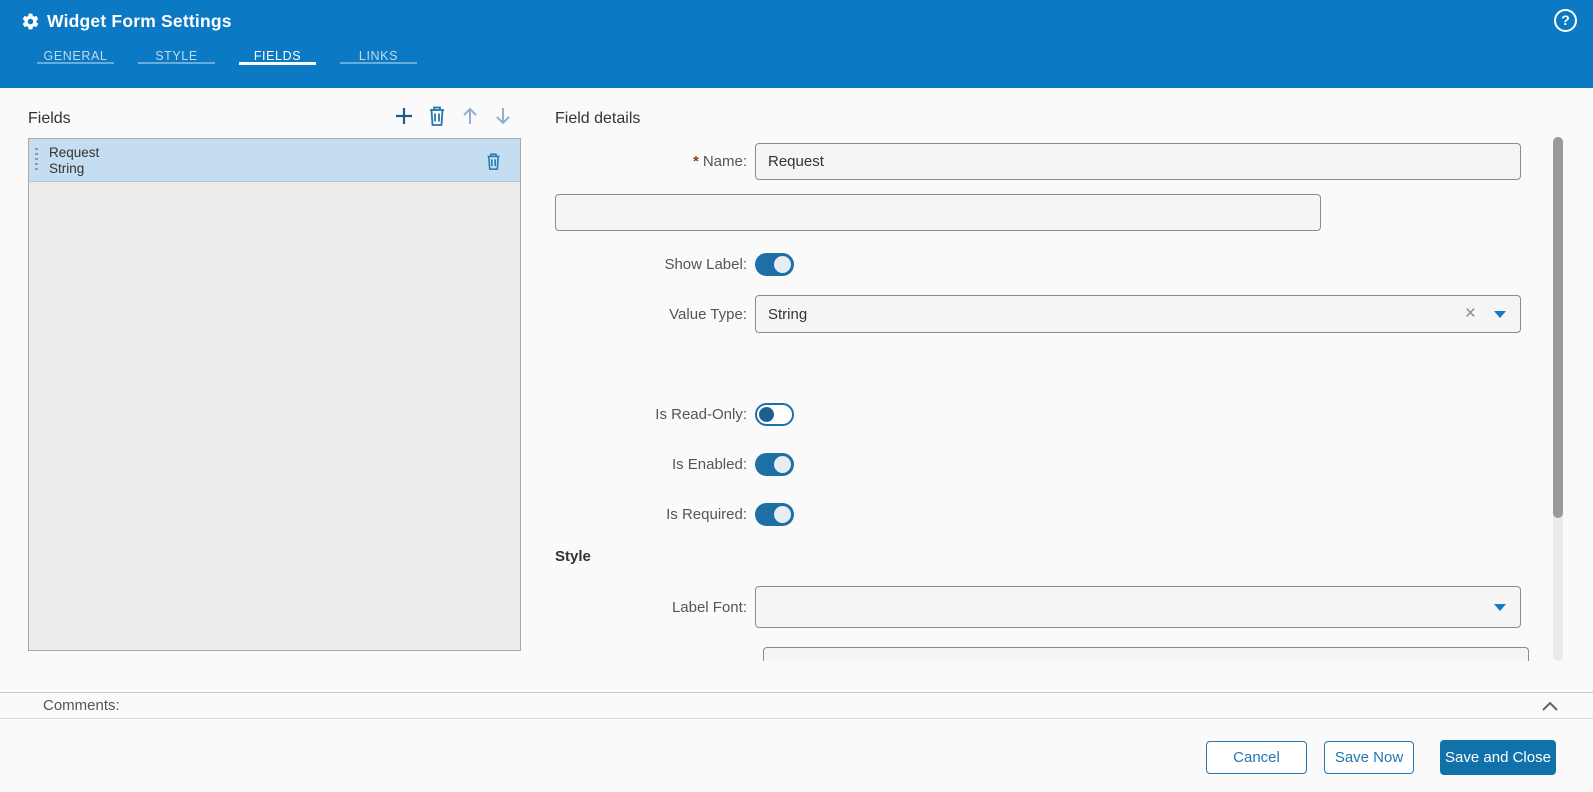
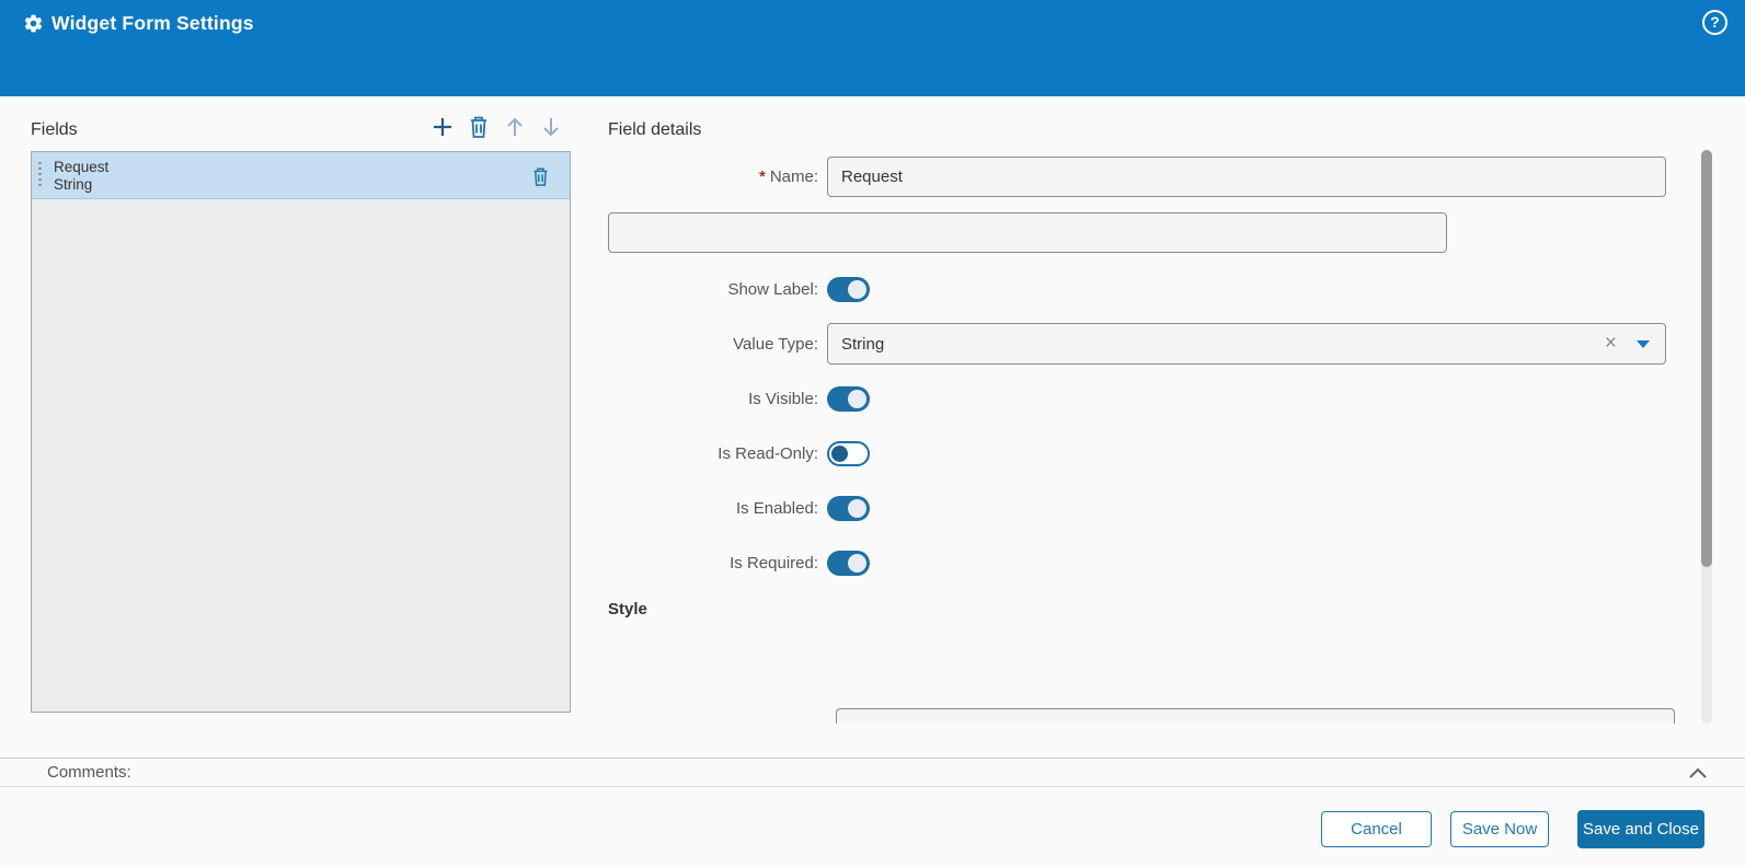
  Widget Form Settings
  ?
- GENERAL
- STYLE
- FIELDS
- LINKS
  Fields
  Request
  String
  Field details
  *
  Name:
  Request
  Show Label:
  Value Type:
  String
  ×
+ Is Visible:
  Is Read-Only:
  Is Enabled:
  Is Required:
  Style
- Label Font:
  Comments:
  Cancel
  Save Now
  Save and Close
